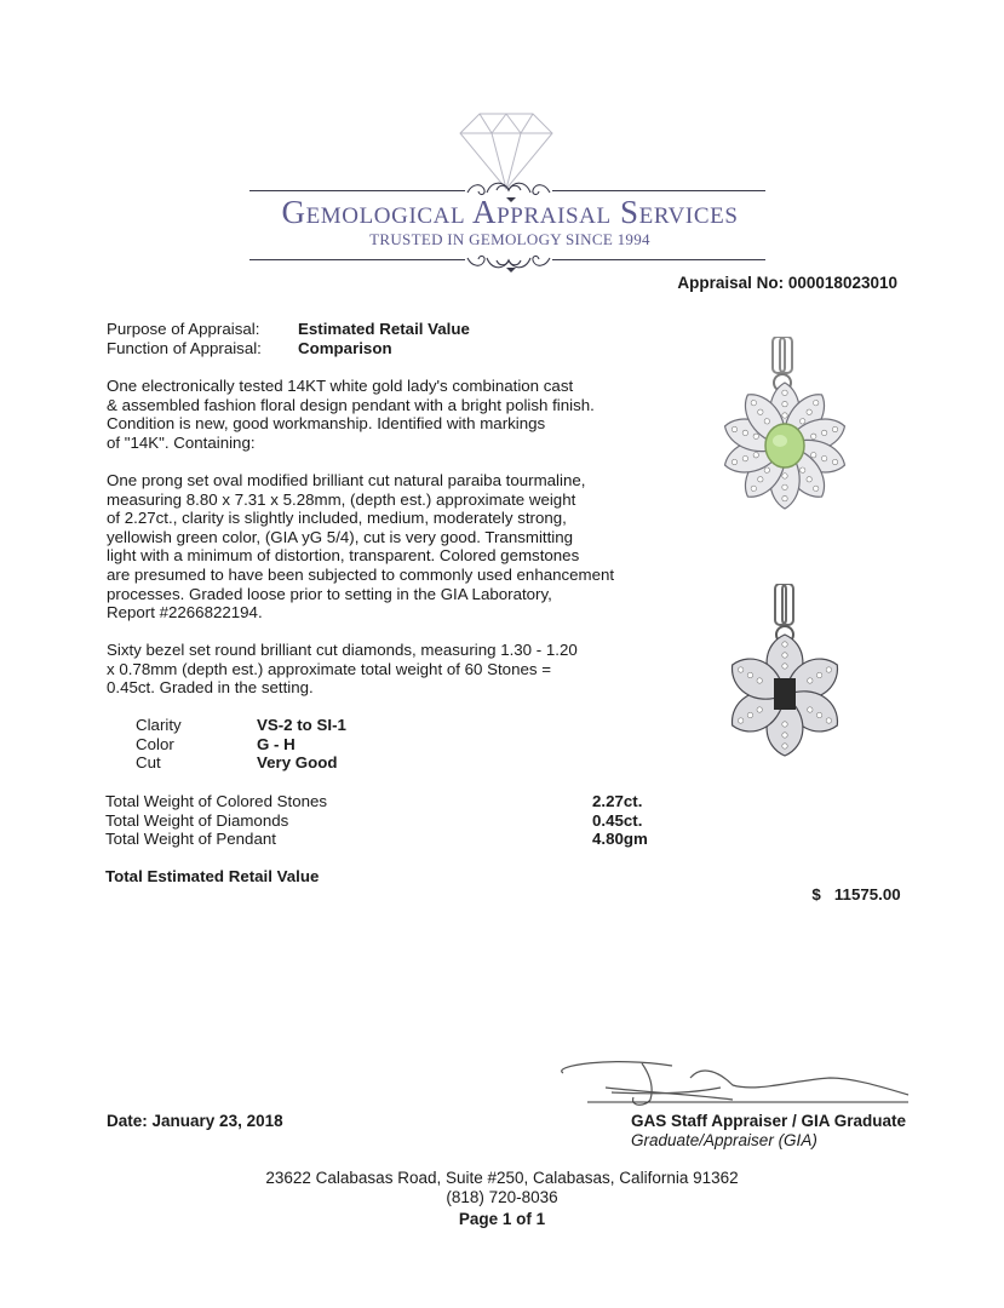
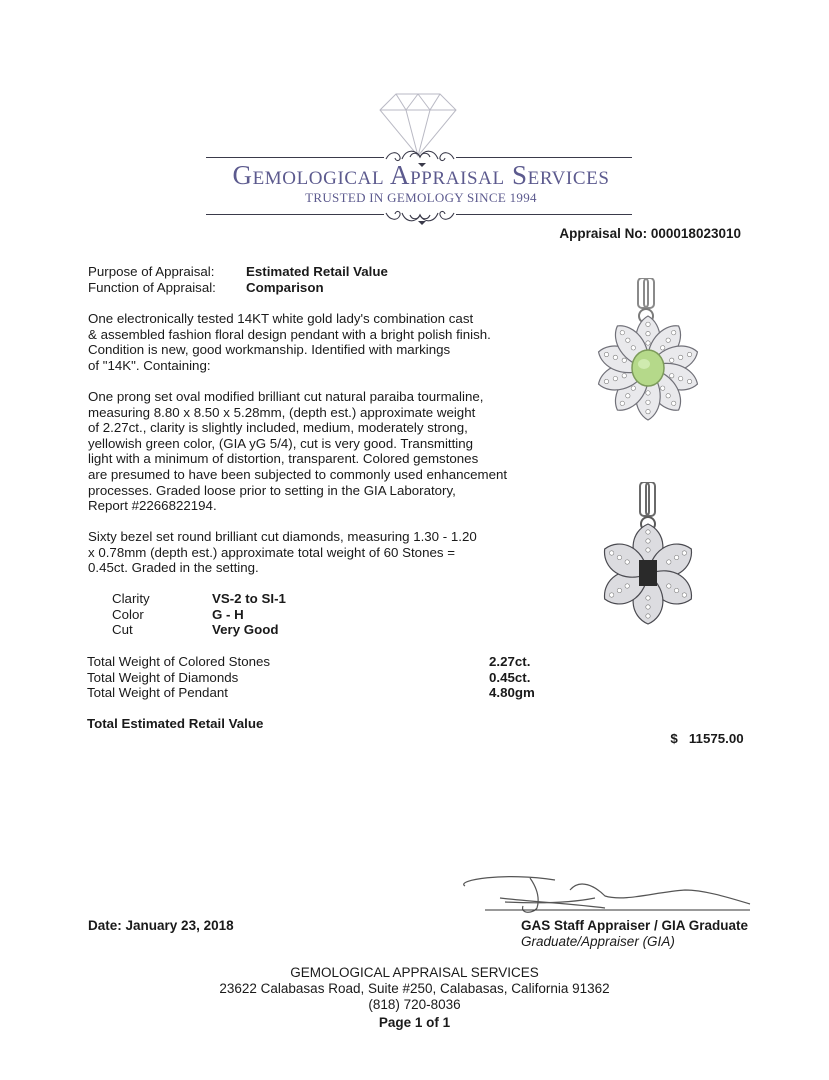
  Gemological Appraisal Services
  TRUSTED IN GEMOLOGY SINCE 1994
  Appraisal No: 000018023010
  Purpose of Appraisal: Estimated Retail Value
  Function of Appraisal: Comparison
  One electronically tested 14KT white gold lady's combination cast
  & assembled fashion floral design pendant with a bright polish finish.
  Condition is new, good workmanship. Identified with markings
  of "14K". Containing:
  One prong set oval modified brilliant cut natural paraiba tourmaline,
- measuring 8.80 x 7.31 x 5.28mm, (depth est.) approximate weight
+ measuring 8.80 x 8.50 x 5.28mm, (depth est.) approximate weight
  of 2.27ct., clarity is slightly included, medium, moderately strong,
  yellowish green color, (GIA yG 5/4), cut is very good. Transmitting
  light with a minimum of distortion, transparent. Colored gemstones
  are presumed to have been subjected to commonly used enhancement
  processes. Graded loose prior to setting in the GIA Laboratory,
  Report #2266822194.
  Sixty bezel set round brilliant cut diamonds, measuring 1.30 - 1.20
  x 0.78mm (depth est.) approximate total weight of 60 Stones =
  0.45ct. Graded in the setting.
  Clarity VS-2 to SI-1
  Color G - H
  Cut Very Good
  Total Weight of Colored Stones
  2.27ct.
  Total Weight of Diamonds
  0.45ct.
  Total Weight of Pendant
  4.80gm
  Total Estimated Retail Value
  $ 11575.00
  Date: January 23, 2018
  GAS Staff Appraiser / GIA Graduate
  Graduate/Appraiser (GIA)
+ GEMOLOGICAL APPRAISAL SERVICES
  23622 Calabasas Road, Suite #250, Calabasas, California 91362
  (818) 720-8036
  Page 1 of 1
